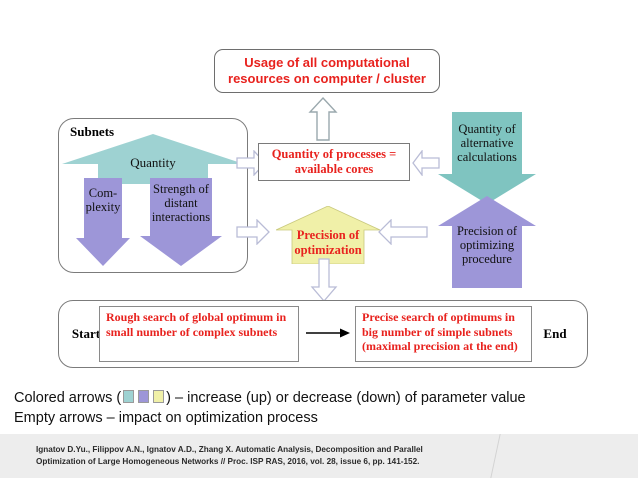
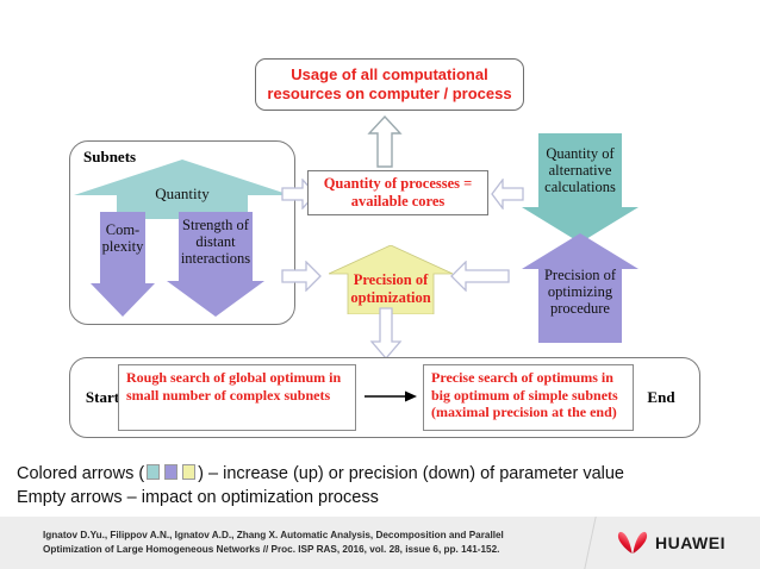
  Usage of all computational
- resources on computer / cluster
+ resources on computer / process
  Subnets
  Quantity
  Com-
  plexity
  Strength of
  distant
  interactions
  Quantity of processes =
  available cores
  Precision of
  optimization
  Quantity of
  alternative
  calculations
  Precision of
  optimizing
  procedure
  Start
  Rough search of global optimum in
  small number of complex subnets
  Precise search of optimums in
- big number of simple subnets
+ big optimum of simple subnets
  (maximal precision at the end)
  End
- Colored arrows ( ) – increase (up) or decrease (down) of parameter value
+ Colored arrows ( ) – increase (up) or precision (down) of parameter value
  Empty arrows – impact on optimization process
  Ignatov D.Yu., Filippov A.N., Ignatov A.D., Zhang X. Automatic Analysis, Decomposition and Parallel
  Optimization of Large Homogeneous Networks // Proc. ISP RAS, 2016, vol. 28, issue 6, pp. 141-152.
+ HUAWEI
